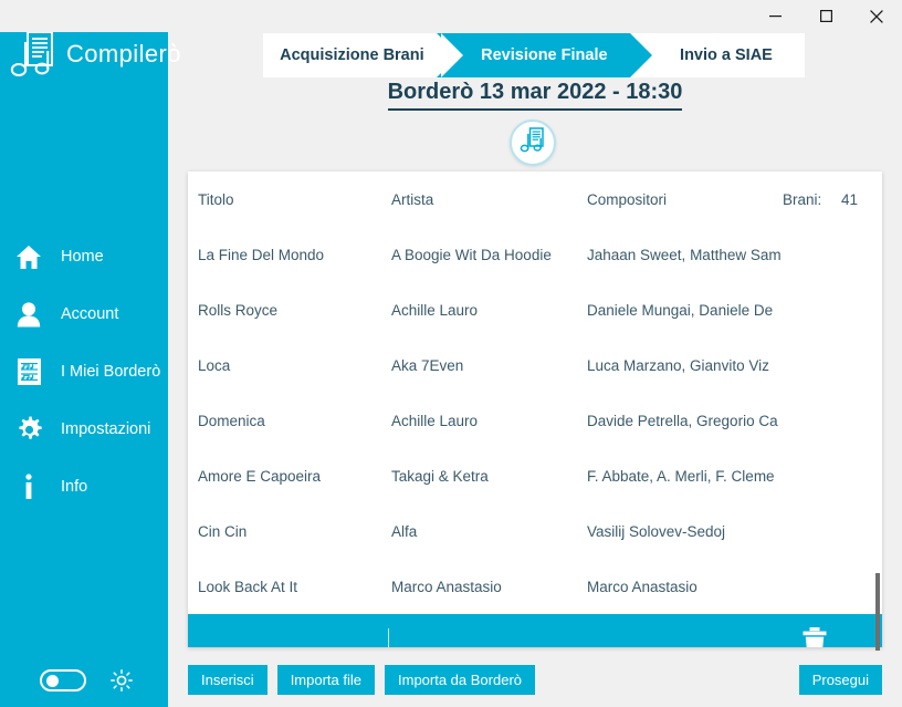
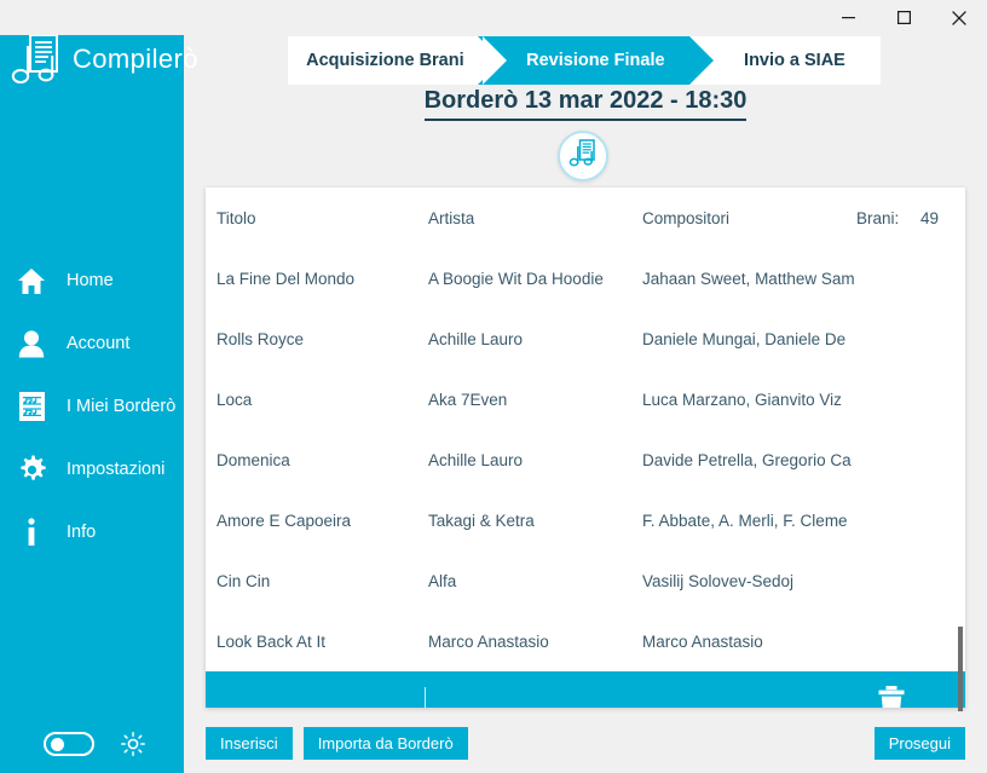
  Compilerò
  Home
  Account
  I Miei Borderò
  Impostazioni
  Info
  Acquisizione Brani
  Revisione Finale
  Invio a SIAE
  Borderò 13 mar 2022 - 18:30
  Titolo
  Artista
  Compositori
- Brani: 41
+ Brani: 49
  La Fine Del Mondo
  A Boogie Wit Da Hoodie
  Jahaan Sweet, Matthew Sam
  Rolls Royce
  Achille Lauro
  Daniele Mungai, Daniele De
  Loca
  Aka 7Even
  Luca Marzano, Gianvito Viz
  Domenica
  Achille Lauro
  Davide Petrella, Gregorio Ca
  Amore E Capoeira
  Takagi & Ketra
  F. Abbate, A. Merli, F. Cleme
  Cin Cin
  Alfa
  Vasilij Solovev-Sedoj
  Look Back At It
  Marco Anastasio
  Marco Anastasio
  Inserisci
- Importa file
  Importa da Borderò
  Prosegui
